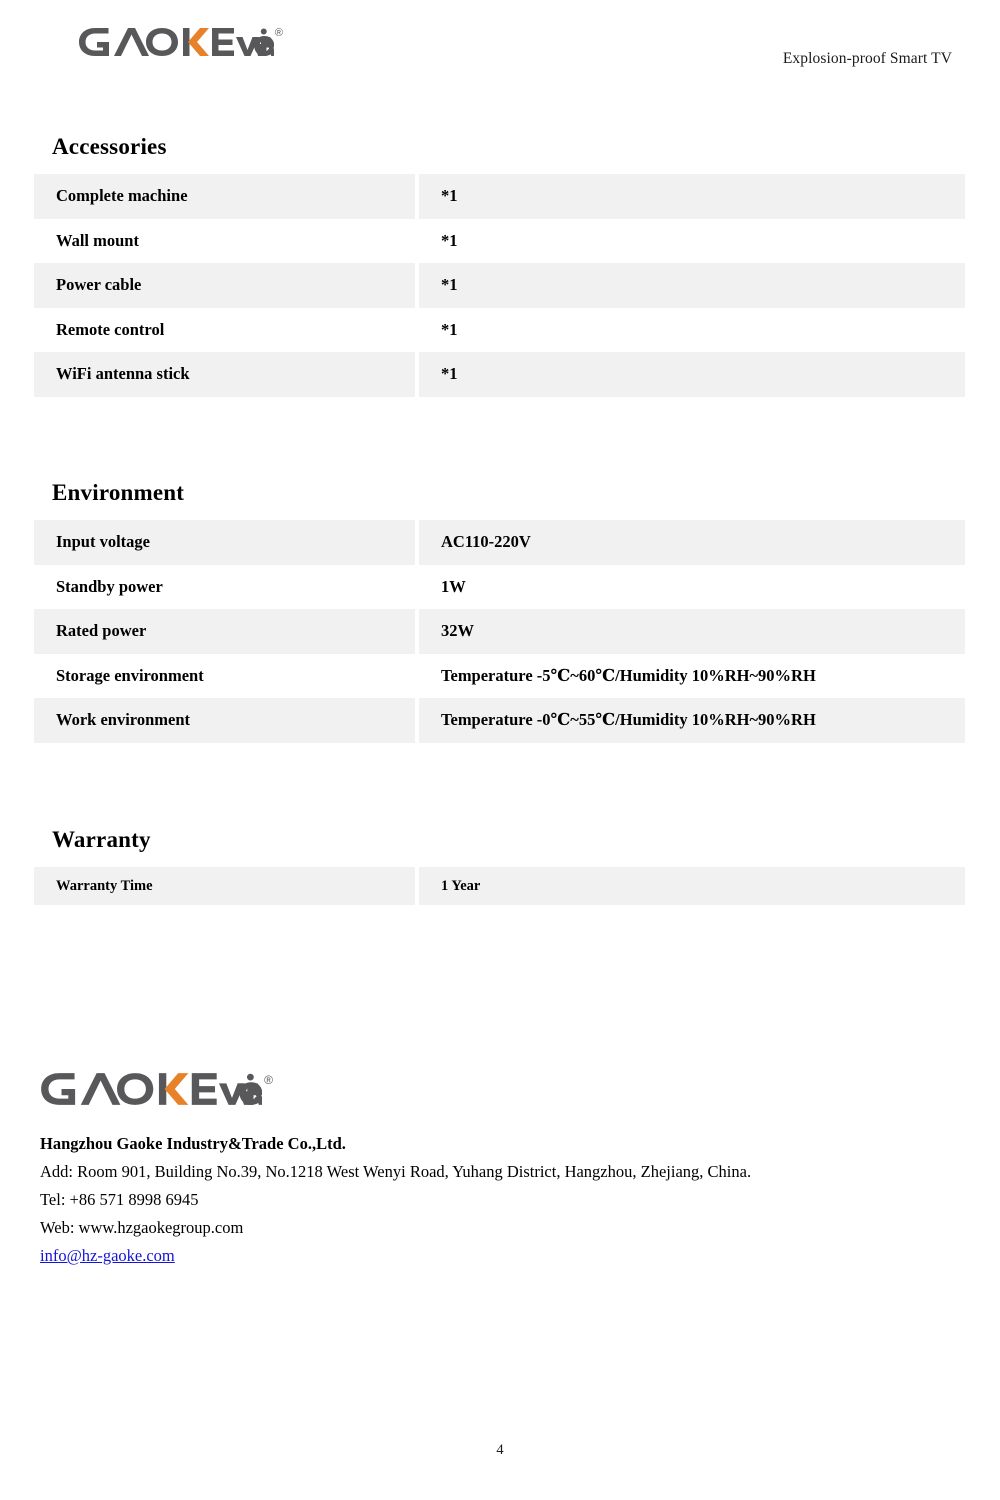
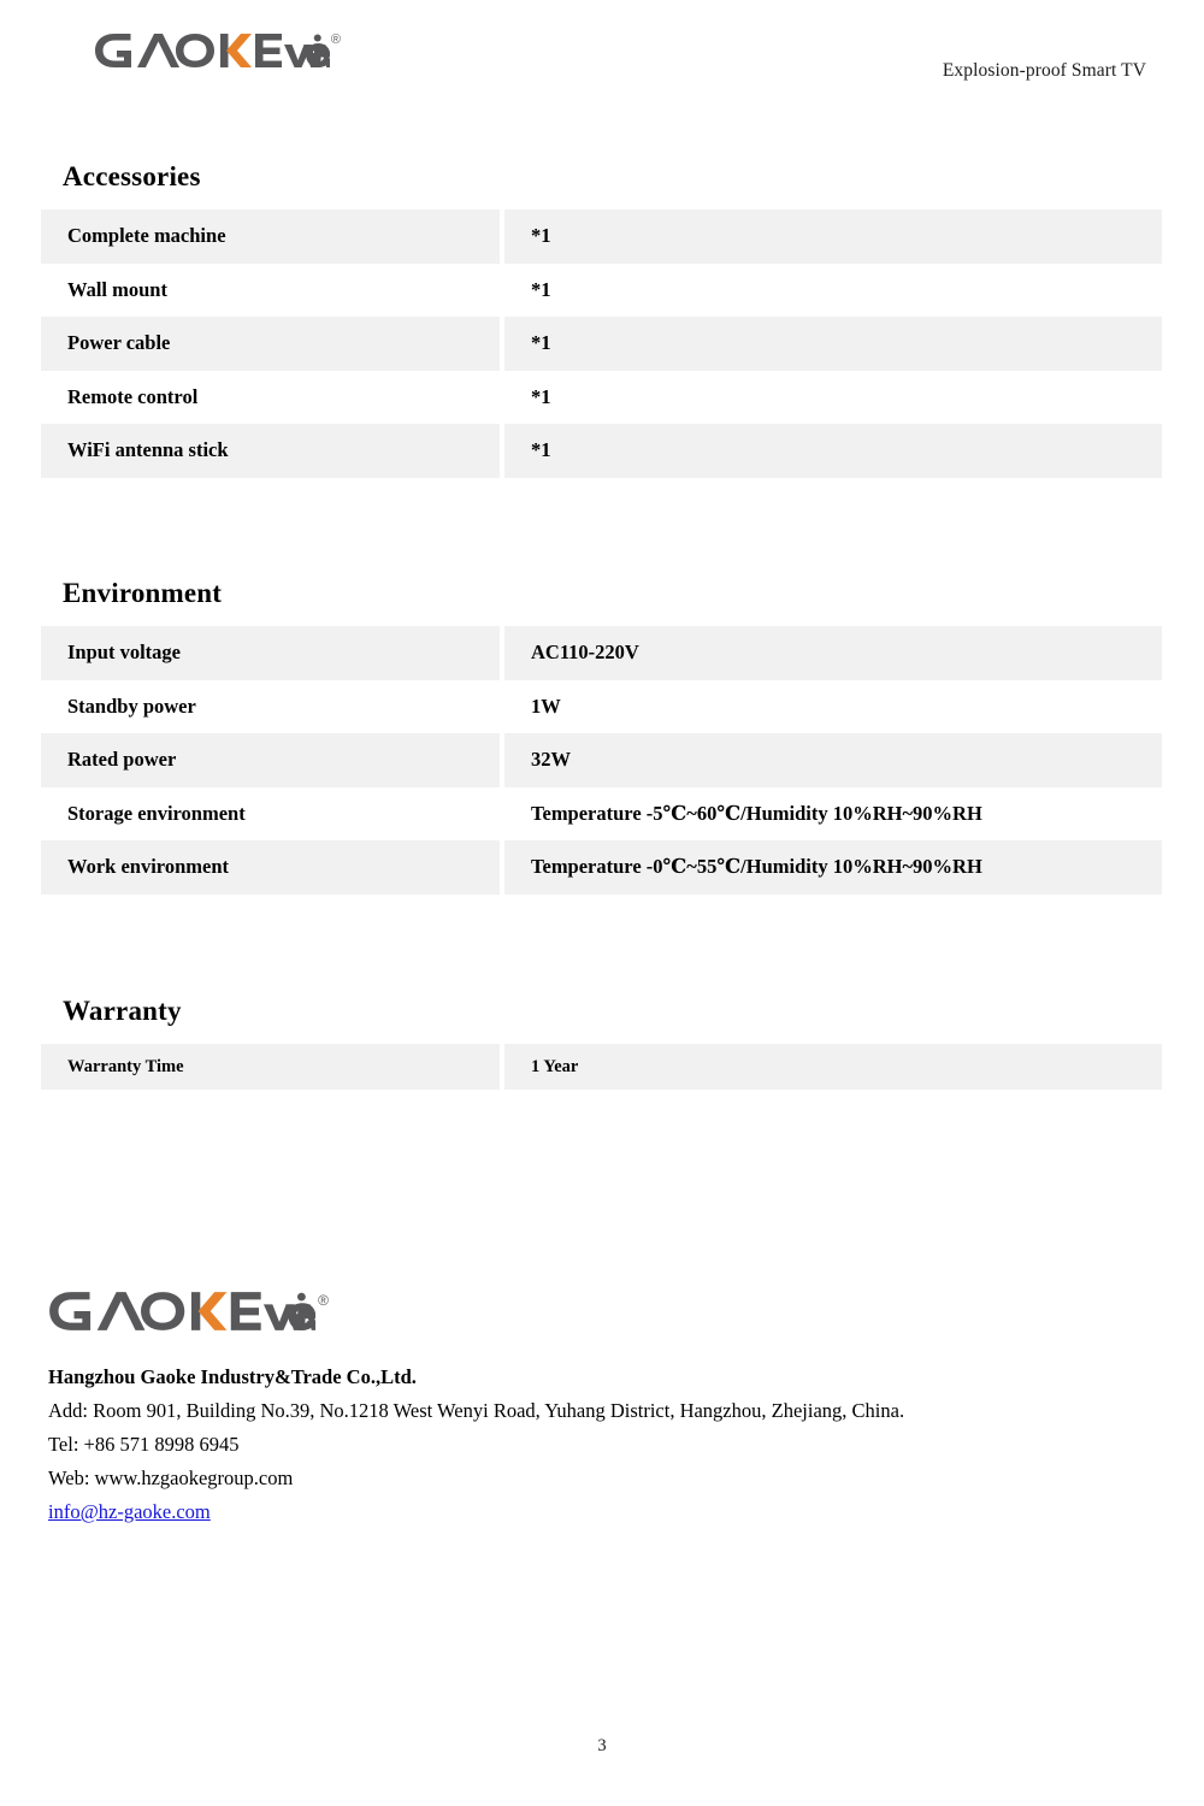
  ®
  Explosion-proof Smart TV
  Accessories
  Complete machine		*1
  Wall mount		*1
  Power cable		*1
  Remote control		*1
  WiFi antenna stick		*1
  Environment
  Input voltage		AC110-220V
  Standby power		1W
  Rated power		32W
  Storage environment		Temperature -5℃~60℃/Humidity 10%RH~90%RH
  Work environment		Temperature -0℃~55℃/Humidity 10%RH~90%RH
  Warranty
  Warranty Time		1 Year
  ®
  Hangzhou Gaoke Industry&Trade Co.,Ltd.
  Add: Room 901, Building No.39, No.1218 West Wenyi Road, Yuhang District, Hangzhou, Zhejiang, China.
  Tel: +86 571 8998 6945
  Web: www.hzgaokegroup.com
  info@hz-gaoke.com
- 4
+ 3
